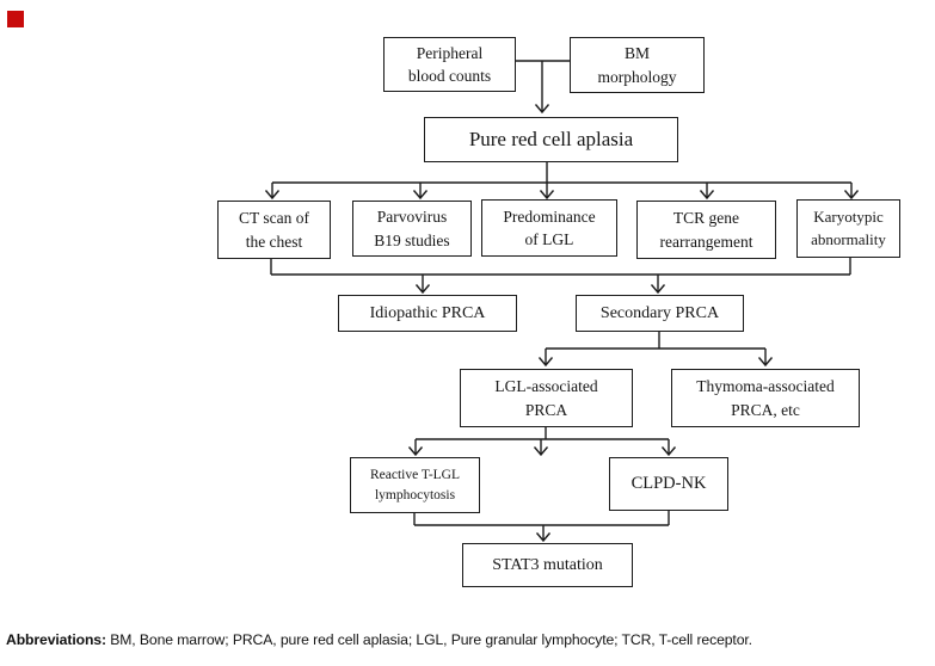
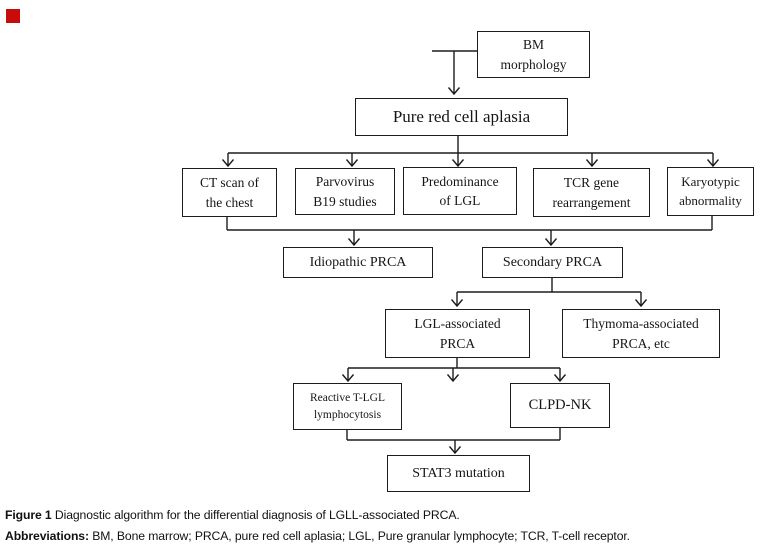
- Peripheral
- blood counts
  BM
  morphology
  Pure red cell aplasia
  CT scan of
  the chest
  Parvovirus
  B19 studies
  Predominance
  of LGL
  TCR gene
  rearrangement
  Karyotypic
  abnormality
  Idiopathic PRCA
  Secondary PRCA
  LGL-associated
  PRCA
  Thymoma-associated
  PRCA, etc
  Reactive T-LGL
  lymphocytosis
  CLPD-NK
  STAT3 mutation
+ Figure 1 Diagnostic algorithm for the differential diagnosis of LGLL-associated PRCA.
  Abbreviations: BM, Bone marrow; PRCA, pure red cell aplasia; LGL, Pure granular lymphocyte; TCR, T-cell receptor.
